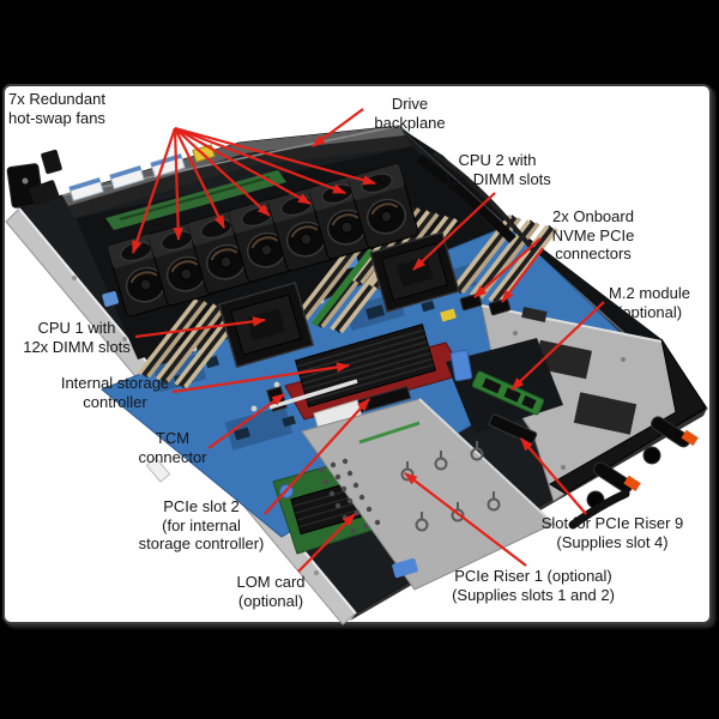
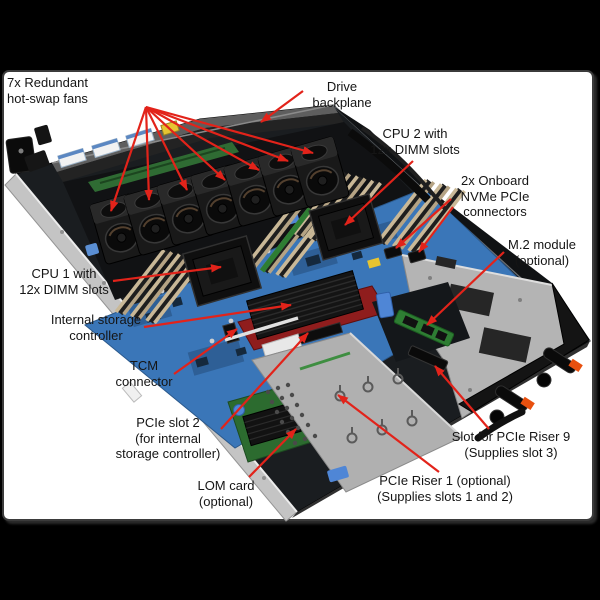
  7x Redundant
  hot-swap fans
  Drive
  backplane
  CPU 2 with
  12x DIMM slots
  2x Onboard
  NVMe PCIe
  connectors
  M.2 module
  (optional)
  CPU 1 with
  12x DIMM slots
  Internal storage
  controller
  TCM
  connector
  PCIe slot 2
  (for internal
  storage controller)
  LOM card
  (optional)
  PCIe Riser 1 (optional)
  (Supplies slots 1 and 2)
  Slot for PCIe Riser 9
- (Supplies slot 4)
+ (Supplies slot 3)
